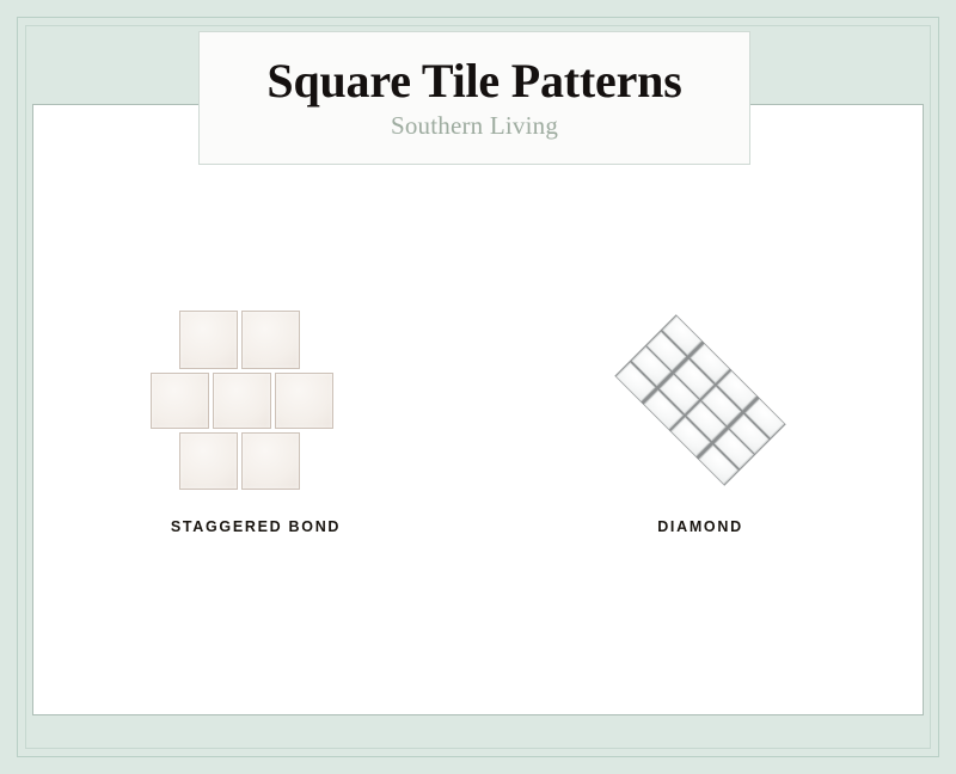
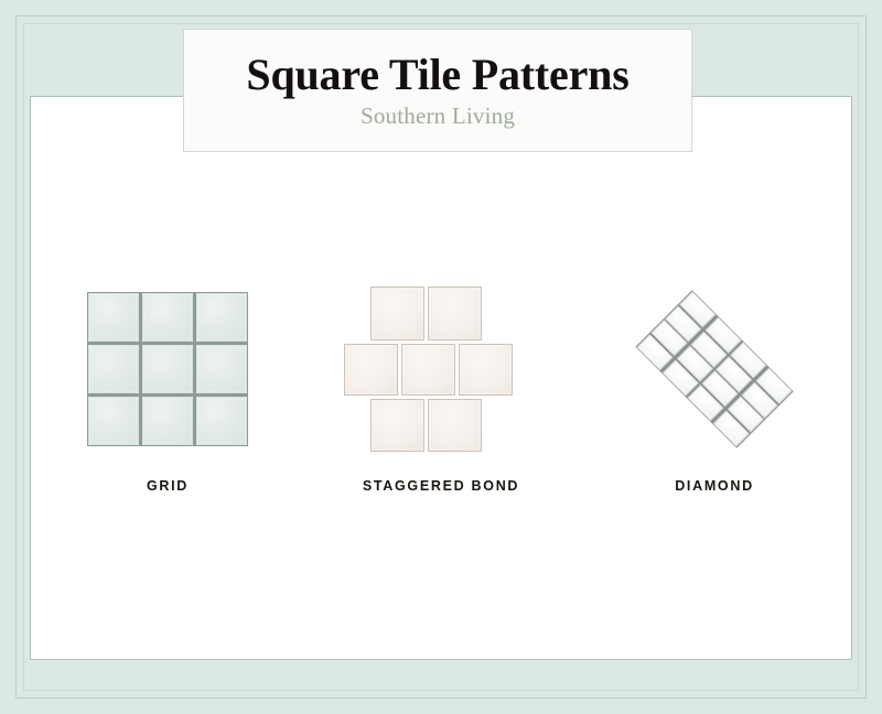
  Square Tile Patterns
  Southern Living
+ GRID
  STAGGERED BOND
  DIAMOND
